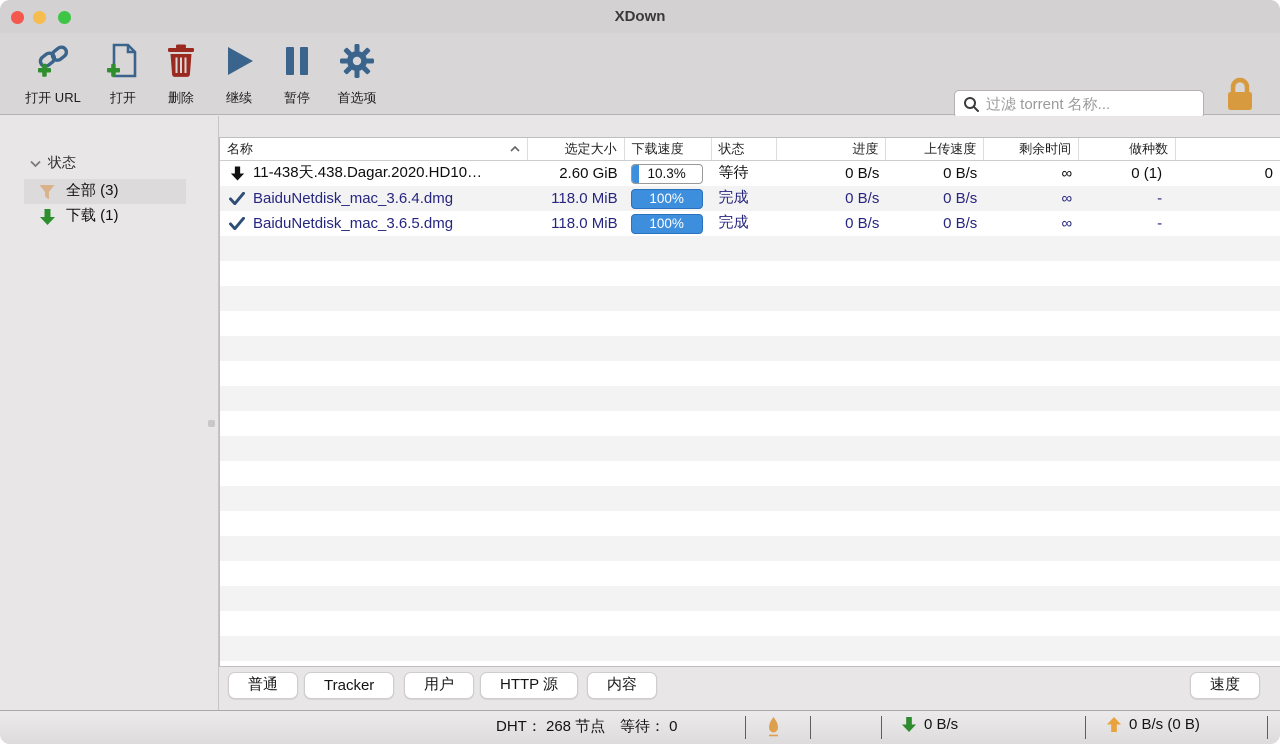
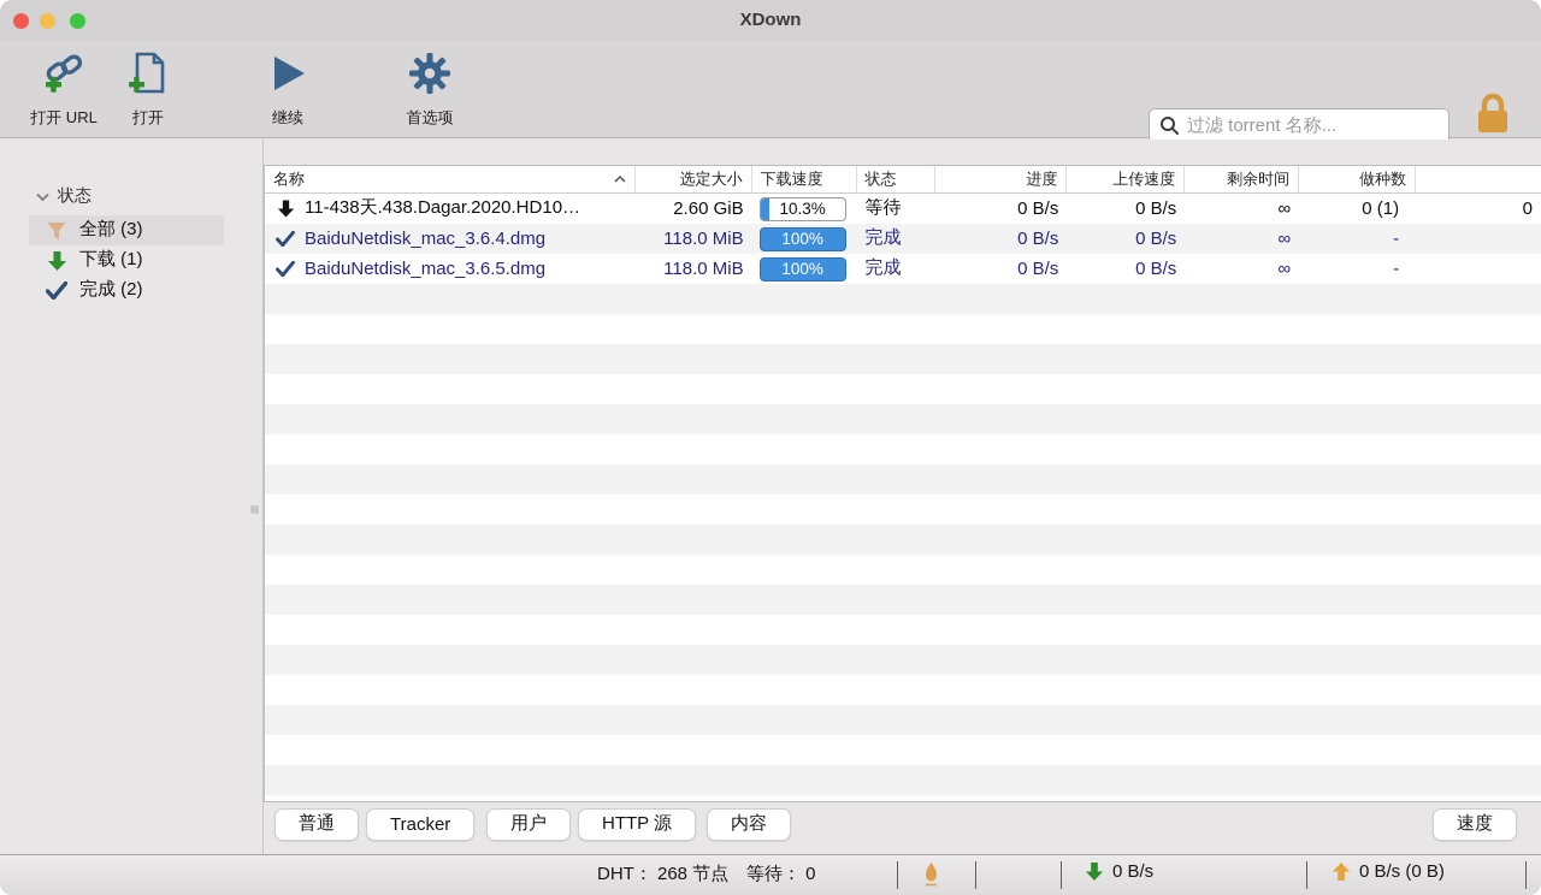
  XDown
  打开 URL
  打开
- 删除
  继续
- 暂停
  首选项
  过滤 torrent 名称...
  状态
  全部 (3)
  下载 (1)
+ 完成 (2)
  名称
  选定大小
  下载速度
  状态
  进度
  上传速度
  剩余时间
  做种数
  11-438天.438.Dagar.2020.HD10…
  2.60 GiB
  10.3%
  等待
  0 B/s
  0 B/s
  ∞
  0 (1)
  0
  BaiduNetdisk_mac_3.6.4.dmg
  118.0 MiB
  100%
  完成
  0 B/s
  0 B/s
  ∞
  -
  BaiduNetdisk_mac_3.6.5.dmg
  118.0 MiB
  100%
  完成
  0 B/s
  0 B/s
  ∞
  -
  普通
  Tracker
  用户
  HTTP 源
  内容
  速度
  DHT： 268 节点
  等待： 0
  0 B/s
  0 B/s (0 B)
